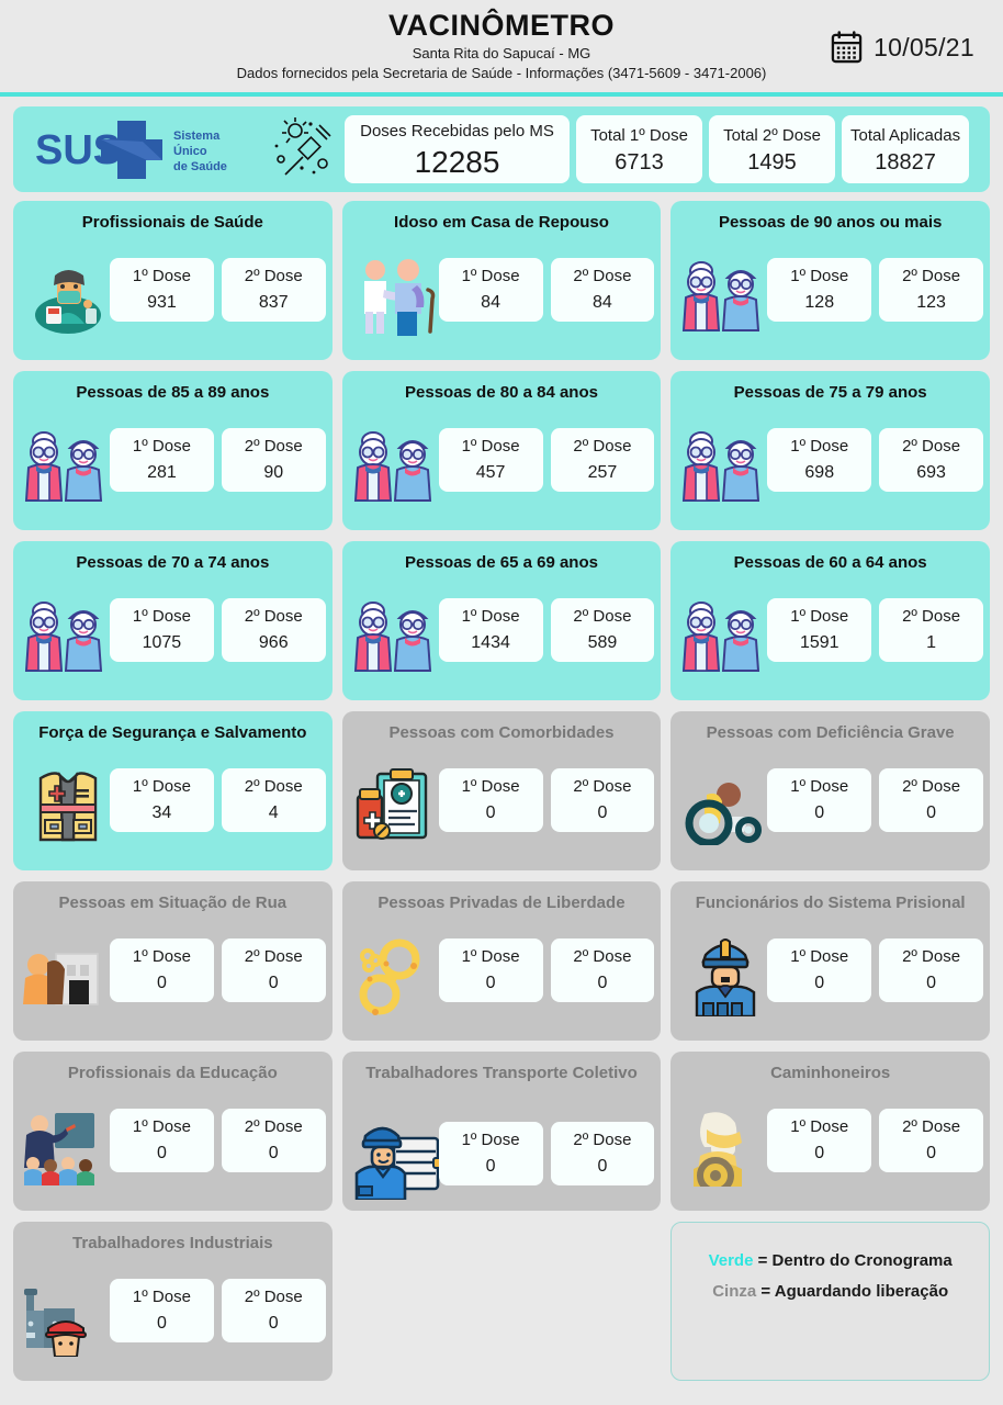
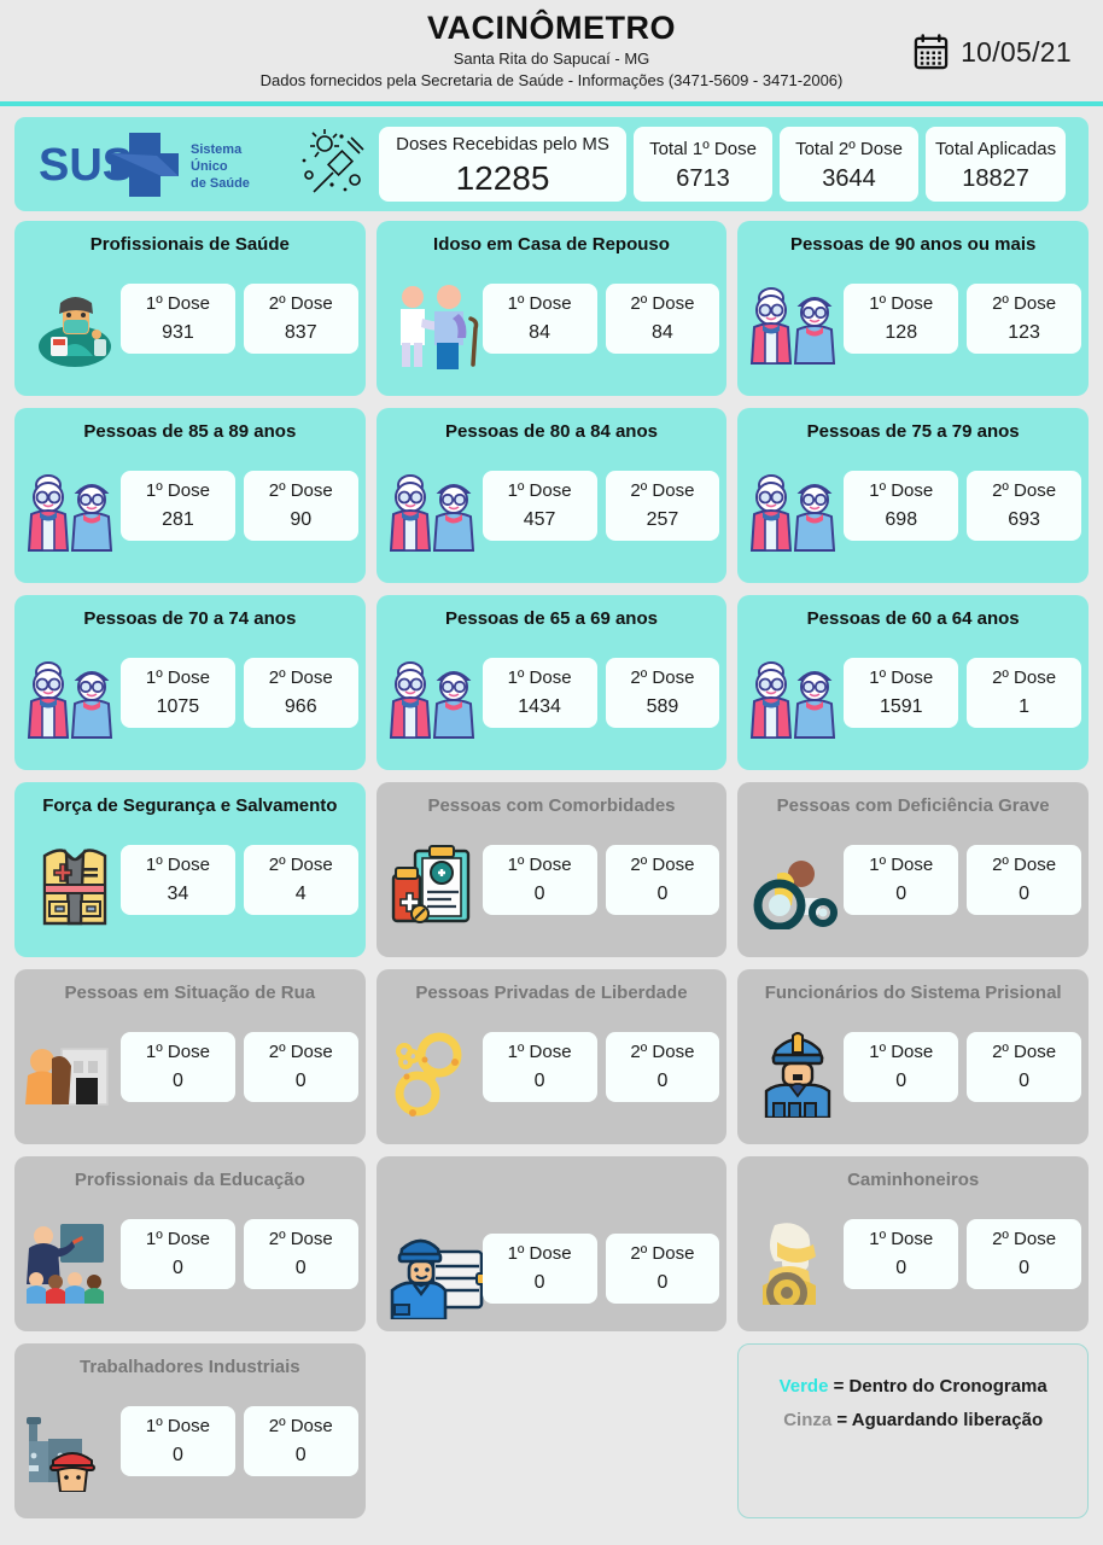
  VACINÔMETRO
  Santa Rita do Sapucaí - MG
  Dados fornecidos pela Secretaria de Saúde - Informações (3471-5609 - 3471-2006)
  10/05/21
  Sistema
  Único
  de Saúde
  Doses Recebidas pelo MS
  12285
  Total 1º Dose
  6713
  Total 2º Dose
- 1495
+ 3644
  Total Aplicadas
  18827
  Profissionais de Saúde
  1º Dose
  931
  2º Dose
  837
  Idoso em Casa de Repouso
  1º Dose
  84
  2º Dose
  84
  Pessoas de 90 anos ou mais
  1º Dose
  128
  2º Dose
  123
  Pessoas de 85 a 89 anos
  1º Dose
  281
  2º Dose
  90
  Pessoas de 80 a 84 anos
  1º Dose
  457
  2º Dose
  257
  Pessoas de 75 a 79 anos
  1º Dose
  698
  2º Dose
  693
  Pessoas de 70 a 74 anos
  1º Dose
  1075
  2º Dose
  966
  Pessoas de 65 a 69 anos
  1º Dose
  1434
  2º Dose
  589
  Pessoas de 60 a 64 anos
  1º Dose
  1591
  2º Dose
  1
  Força de Segurança e Salvamento
  1º Dose
  34
  2º Dose
  4
  Pessoas com Comorbidades
  1º Dose
  0
  2º Dose
  0
  Pessoas com Deficiência Grave
  1º Dose
  0
  2º Dose
  0
  Pessoas em Situação de Rua
  1º Dose
  0
  2º Dose
  0
  Pessoas Privadas de Liberdade
  1º Dose
  0
  2º Dose
  0
  Funcionários do Sistema Prisional
  1º Dose
  0
  2º Dose
  0
  Profissionais da Educação
  1º Dose
  0
  2º Dose
  0
- Trabalhadores Transporte Coletivo
  1º Dose
  0
  2º Dose
  0
  Caminhoneiros
  1º Dose
  0
  2º Dose
  0
  Trabalhadores Industriais
  1º Dose
  0
  2º Dose
  0
  Verde = Dentro do Cronograma
  Cinza = Aguardando liberação
